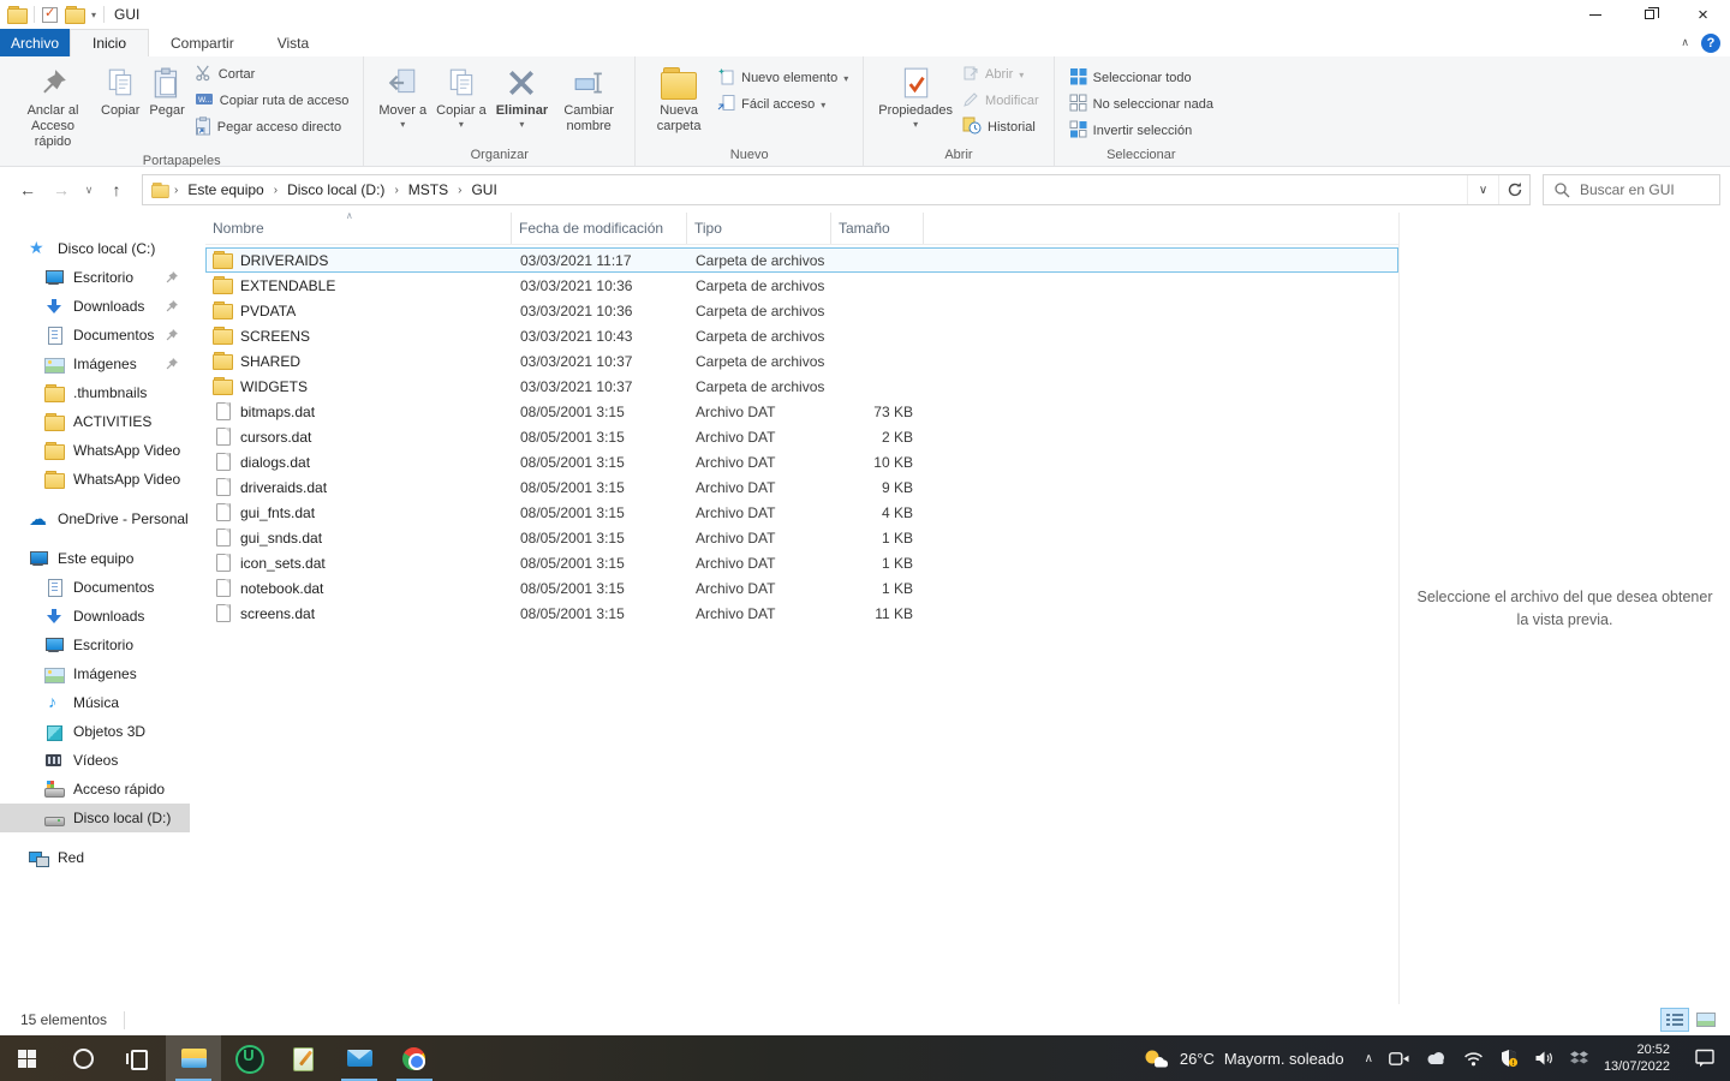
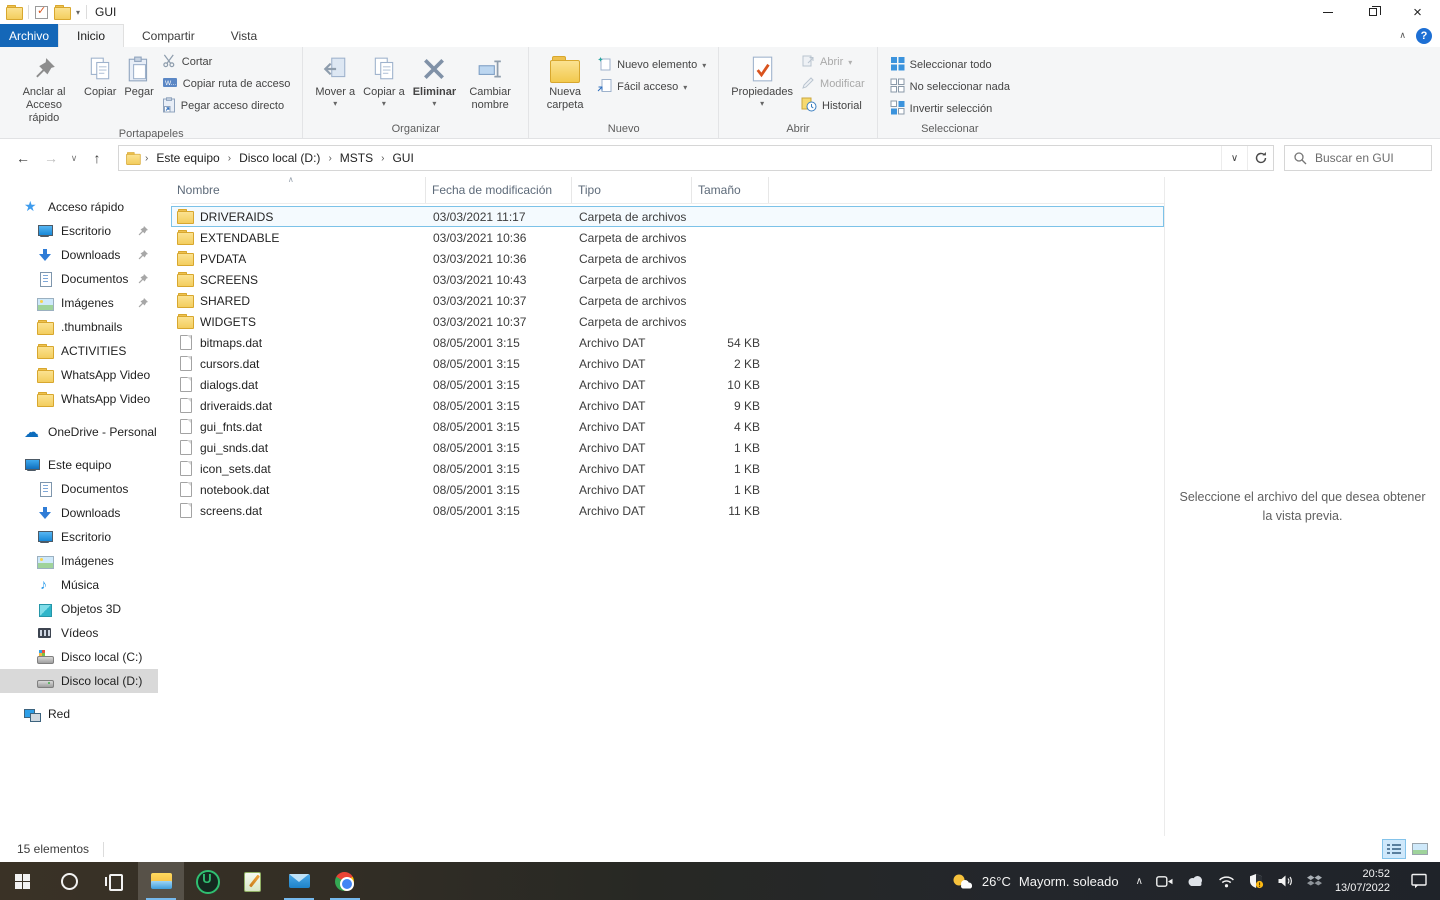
  ✓
  ▾
  GUI
  ×
  Archivo
  Inicio
  Compartir
  Vista
  ∧
  ?
  Anclar al Acceso rápido
  Copiar
  Pegar
  Cortar
  Copiar ruta de acceso
  Pegar acceso directo
  Portapapeles
  Mover a
  ▾
  Copiar a
  ▾
  Eliminar
  ▾
  Cambiar nombre
  Organizar
  Nueva carpeta
  Nuevo elemento
  ▾
  Fácil acceso
  ▾
  Nuevo
  Propiedades
  ▾
  Abrir
  ▾
  Modificar
  Historial
  Abrir
  Seleccionar todo
  No seleccionar nada
  Invertir selección
  Seleccionar
  ←
  →
  ∨
  ↑
  ›
  Este equipo
  ›
  Disco local (D:)
  ›
  MSTS
  ›
  GUI
  ∨
  Buscar en GUI
- Disco local (C:)
+ Acceso rápido
  Escritorio
  Downloads
  Documentos
  Imágenes
  .thumbnails
  ACTIVITIES
  WhatsApp Video
  WhatsApp Video
  OneDrive - Personal
  Este equipo
  Documentos
  Downloads
  Escritorio
  Imágenes
  Música
  Objetos 3D
  Vídeos
- Acceso rápido
+ Disco local (C:)
  Disco local (D:)
  Red
  ∧
  Nombre
  Fecha de modificación
  Tipo
  Tamaño
  DRIVERAIDS
  03/03/2021 11:17
  Carpeta de archivos
  EXTENDABLE
  03/03/2021 10:36
  Carpeta de archivos
  PVDATA
  03/03/2021 10:36
  Carpeta de archivos
  SCREENS
  03/03/2021 10:43
  Carpeta de archivos
  SHARED
  03/03/2021 10:37
  Carpeta de archivos
  WIDGETS
  03/03/2021 10:37
  Carpeta de archivos
  bitmaps.dat
  08/05/2001 3:15
  Archivo DAT
- 73 KB
+ 54 KB
  cursors.dat
  08/05/2001 3:15
  Archivo DAT
  2 KB
  dialogs.dat
  08/05/2001 3:15
  Archivo DAT
  10 KB
  driveraids.dat
  08/05/2001 3:15
  Archivo DAT
  9 KB
  gui_fnts.dat
  08/05/2001 3:15
  Archivo DAT
  4 KB
  gui_snds.dat
  08/05/2001 3:15
  Archivo DAT
  1 KB
  icon_sets.dat
  08/05/2001 3:15
  Archivo DAT
  1 KB
  notebook.dat
  08/05/2001 3:15
  Archivo DAT
  1 KB
  screens.dat
  08/05/2001 3:15
  Archivo DAT
  11 KB
  Seleccione el archivo del que desea obtener la vista previa.
  15 elementos
  26°C
  Mayorm. soleado
  ∧
  20:52
  13/07/2022
